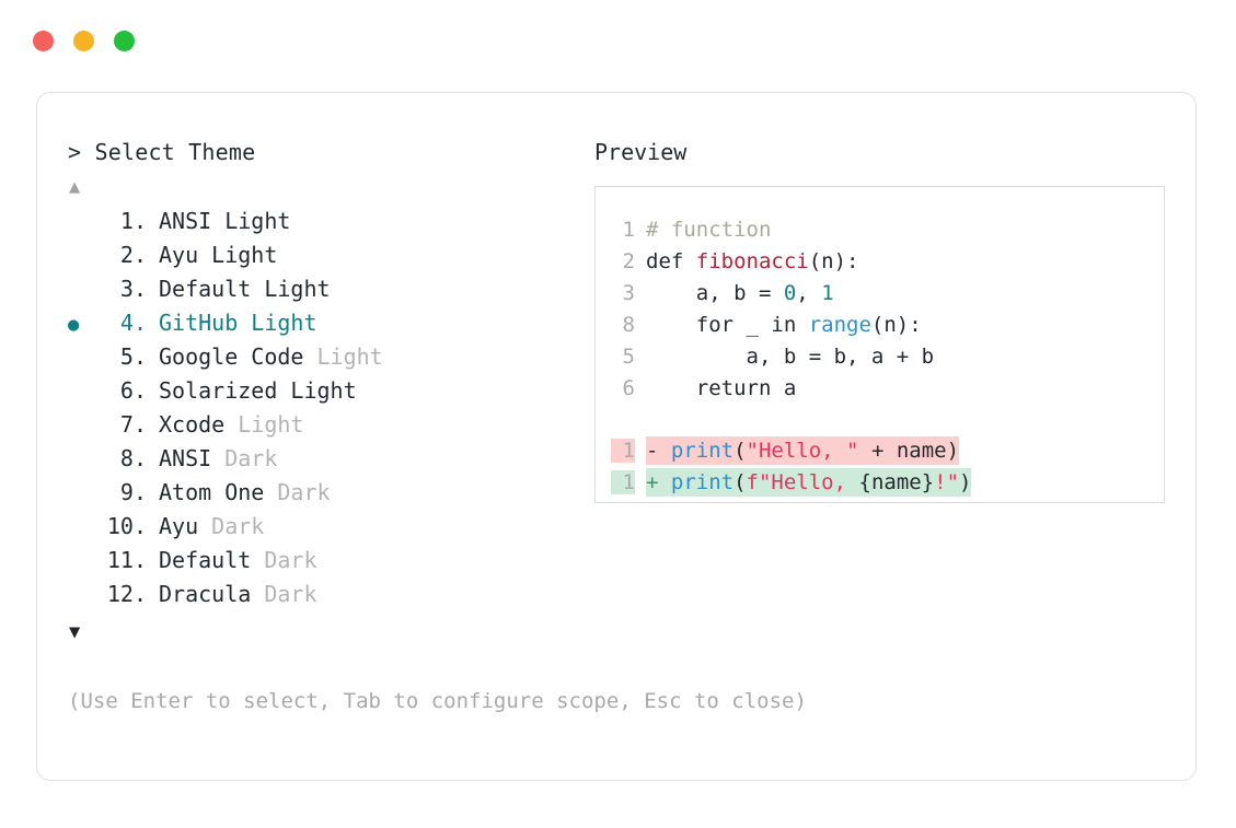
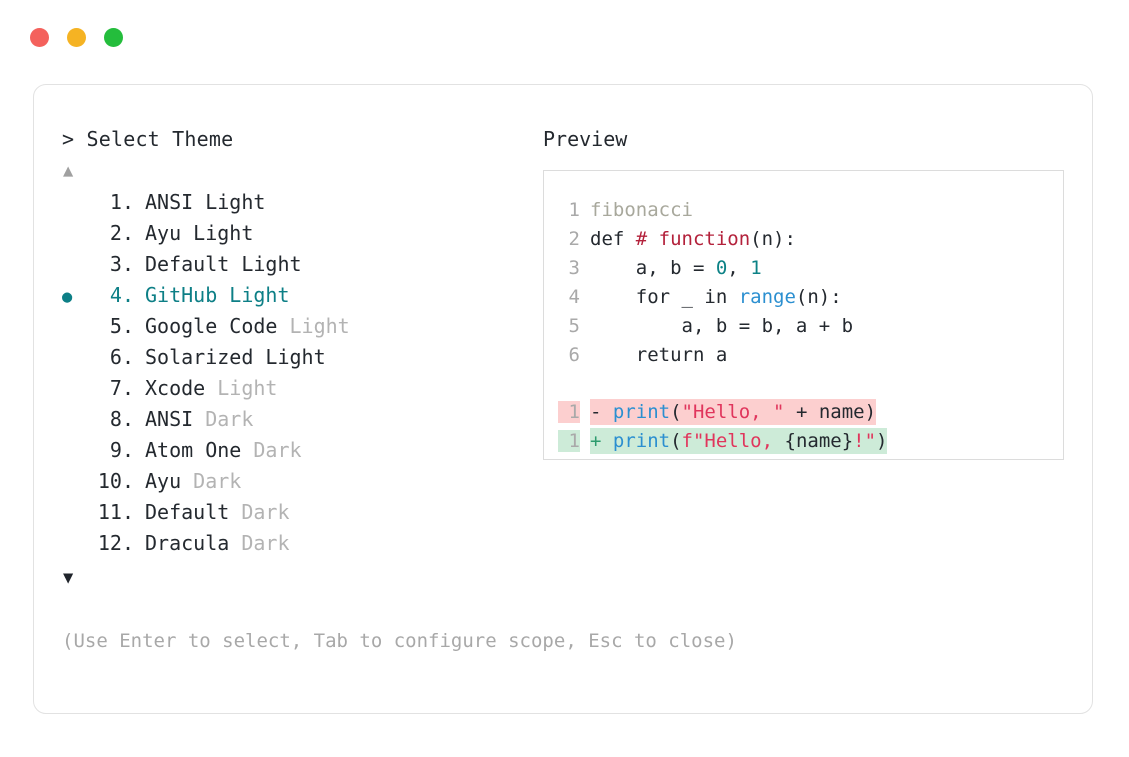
  > Select Theme
  ▲
  1.
  ANSI Light
  2.
  Ayu Light
  3.
  Default Light
  ●
  4.
  GitHub Light
  5.
  Google Code
  Light
  6.
  Solarized Light
  7.
  Xcode
  Light
  8.
  ANSI
  Dark
  9.
  Atom One
  Dark
  10.
  Ayu
  Dark
  11.
  Default
  Dark
  12.
  Dracula
  Dark
  ▼
  (Use Enter to select, Tab to configure scope, Esc to close)
  Preview
  1
- # function
+ fibonacci
  2
  def
- fibonacci
+ # function
  (n):
  3
  a, b =
  0
  ,
  1
- 8
+ 4
  for _ in
  range
  (n):
  5
  a, b = b, a + b
  6
  return a
  1
  - print("Hello, " + name)
  1
  + print(f"Hello, {name}!")
